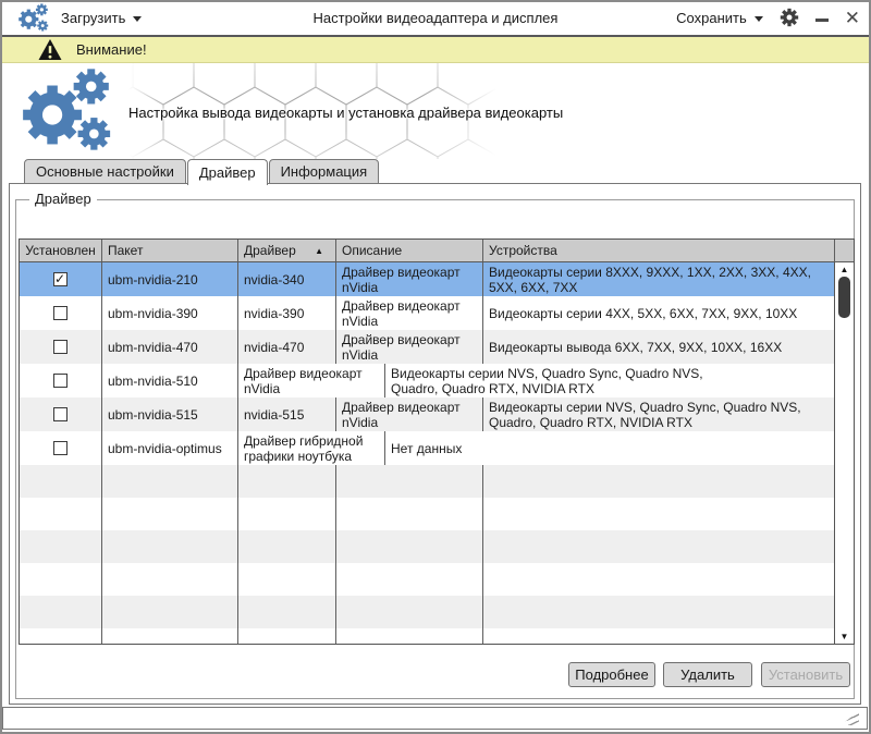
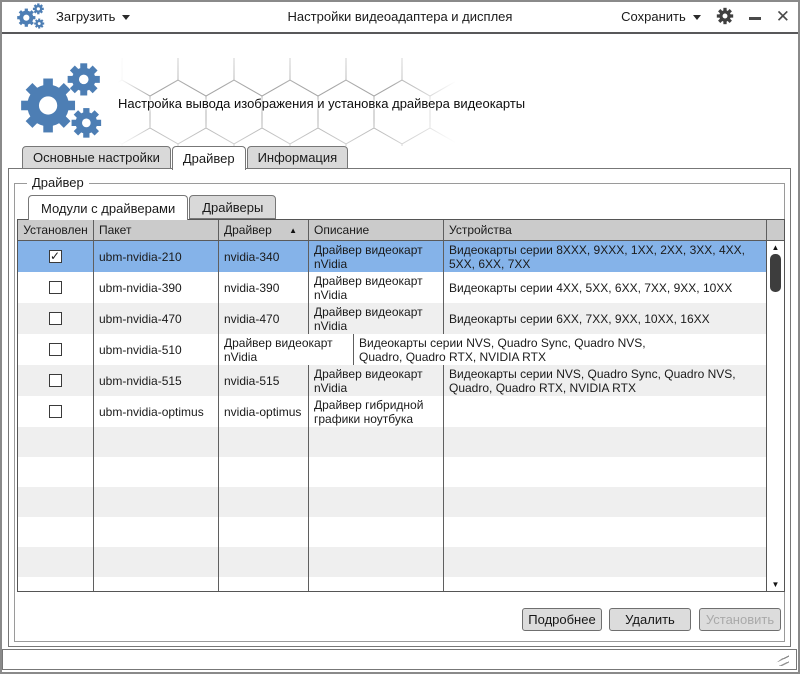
  Загрузить
  Настройки видеоадаптера и дисплея
  Сохранить
  ✕
- Внимание!
- Настройка вывода видеокарты и установка драйвера видеокарты
+ Настройка вывода изображения и установка драйвера видеокарты
  Основные настройки
  Драйвер
  Информация
  Драйвер
+ Модули с драйверами
+ Драйверы
  Установлен
  Пакет
  Драйвер
  ▲
  Описание
  Устройства
  ubm-nvidia-210
  nvidia-340
  Драйвер видеокарт nVidia
  Видеокарты серии 8XXX, 9XXX, 1XX, 2XX, 3XX, 4XX, 5XX, 6XX, 7XX
  ubm-nvidia-390
  nvidia-390
  Драйвер видеокарт nVidia
  Видеокарты серии 4XX, 5XX, 6XX, 7XX, 9XX, 10XX
  ubm-nvidia-470
  nvidia-470
  Драйвер видеокарт nVidia
- Видеокарты вывода 6XX, 7XX, 9XX, 10XX, 16XX
+ Видеокарты серии 6XX, 7XX, 9XX, 10XX, 16XX
  ubm-nvidia-510
  Драйвер видеокарт nVidia
  Видеокарты серии NVS, Quadro Sync, Quadro NVS, Quadro, Quadro RTX, NVIDIA RTX
  ubm-nvidia-515
  nvidia-515
  Драйвер видеокарт nVidia
  Видеокарты серии NVS, Quadro Sync, Quadro NVS, Quadro, Quadro RTX, NVIDIA RTX
  ubm-nvidia-optimus
+ nvidia-optimus
  Драйвер гибридной графики ноутбука
- Нет данных
  ▲
  ▼
  Подробнее
  Удалить
  Установить
